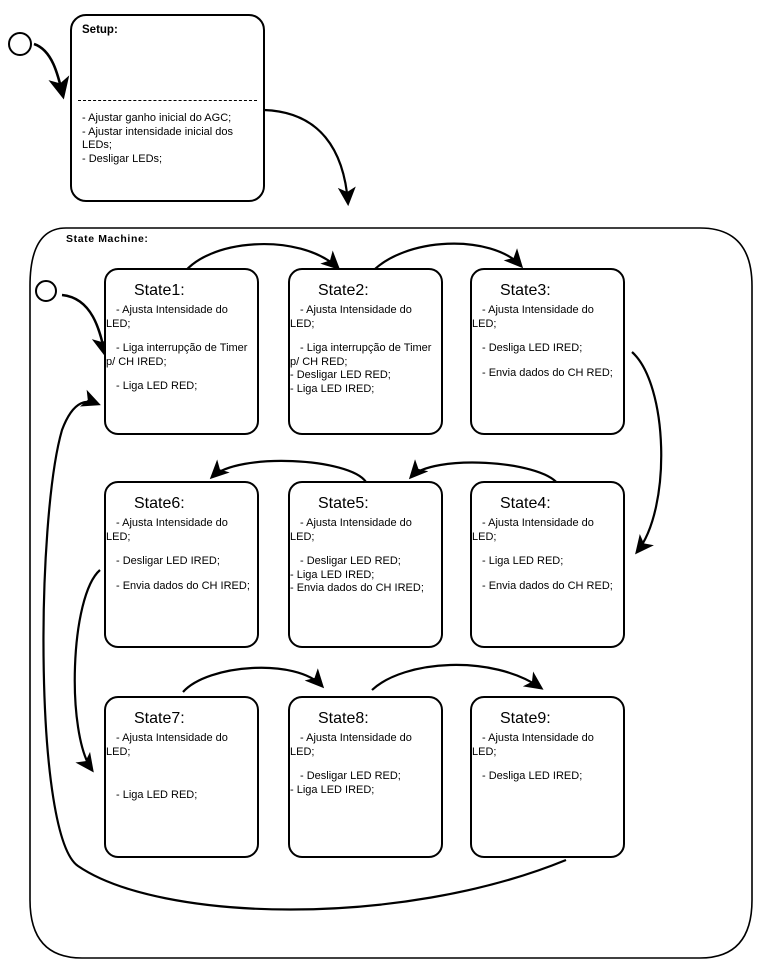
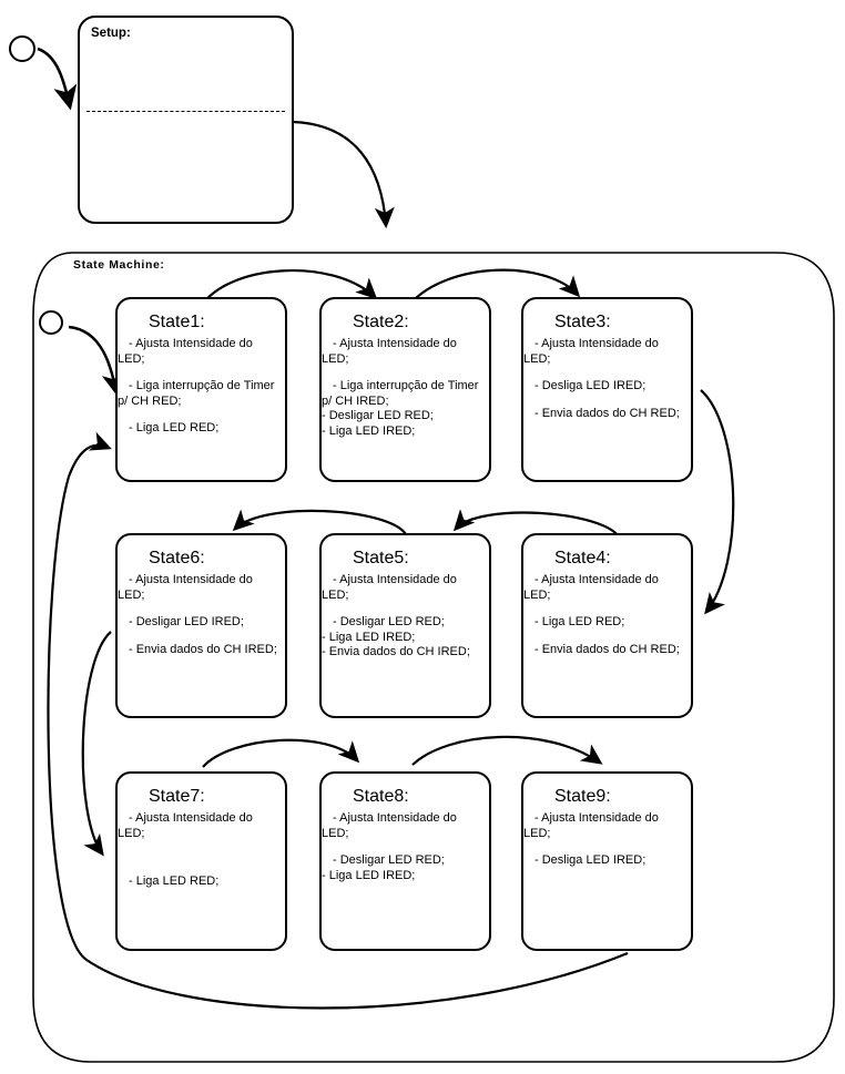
  Setup:
- - Ajustar ganho inicial do AGC;
- - Ajustar intensidade inicial dos
- LEDs;
- - Desligar LEDs;
  State Machine:
  State1:
  - Ajusta Intensidade do
  LED;
  - Liga interrupção de Timer
- p/ CH IRED;
+ p/ CH RED;
  - Liga LED RED;
  State2:
  - Ajusta Intensidade do
  LED;
  - Liga interrupção de Timer
- p/ CH RED;
+ p/ CH IRED;
  - Desligar LED RED;
  - Liga LED IRED;
  State3:
  - Ajusta Intensidade do
  LED;
  - Desliga LED IRED;
  - Envia dados do CH RED;
  State6:
  - Ajusta Intensidade do
  LED;
  - Desligar LED IRED;
  - Envia dados do CH IRED;
  State5:
  - Ajusta Intensidade do
  LED;
  - Desligar LED RED;
  - Liga LED IRED;
  - Envia dados do CH IRED;
  State4:
  - Ajusta Intensidade do
  LED;
  - Liga LED RED;
  - Envia dados do CH RED;
  State7:
  - Ajusta Intensidade do
  LED;
  - Liga LED RED;
  State8:
  - Ajusta Intensidade do
  LED;
  - Desligar LED RED;
  - Liga LED IRED;
  State9:
  - Ajusta Intensidade do
  LED;
  - Desliga LED IRED;
